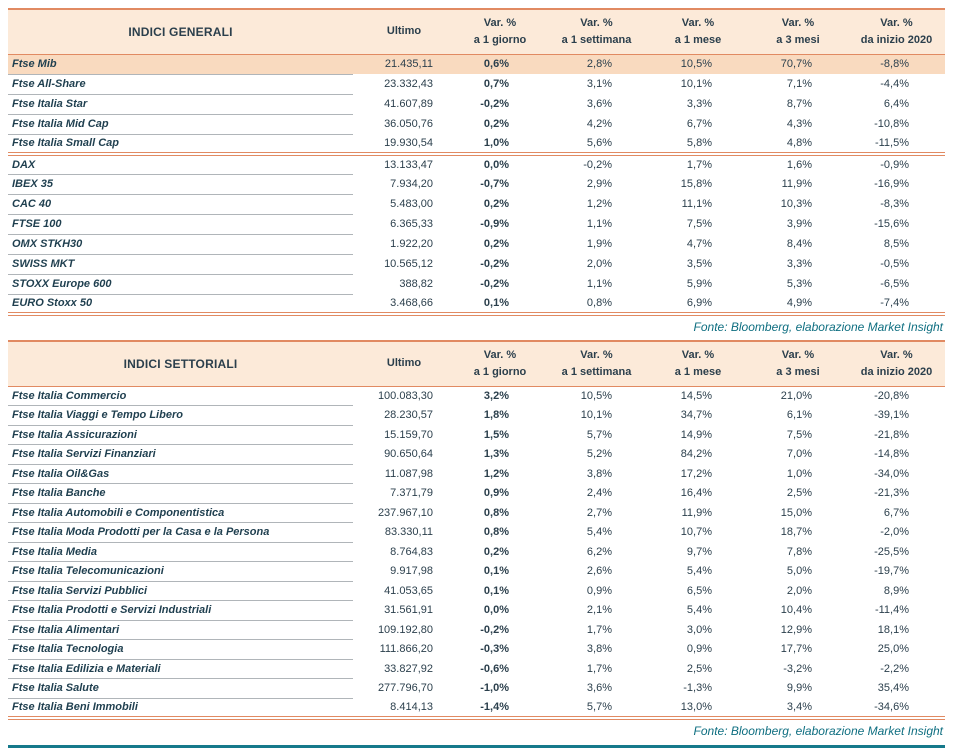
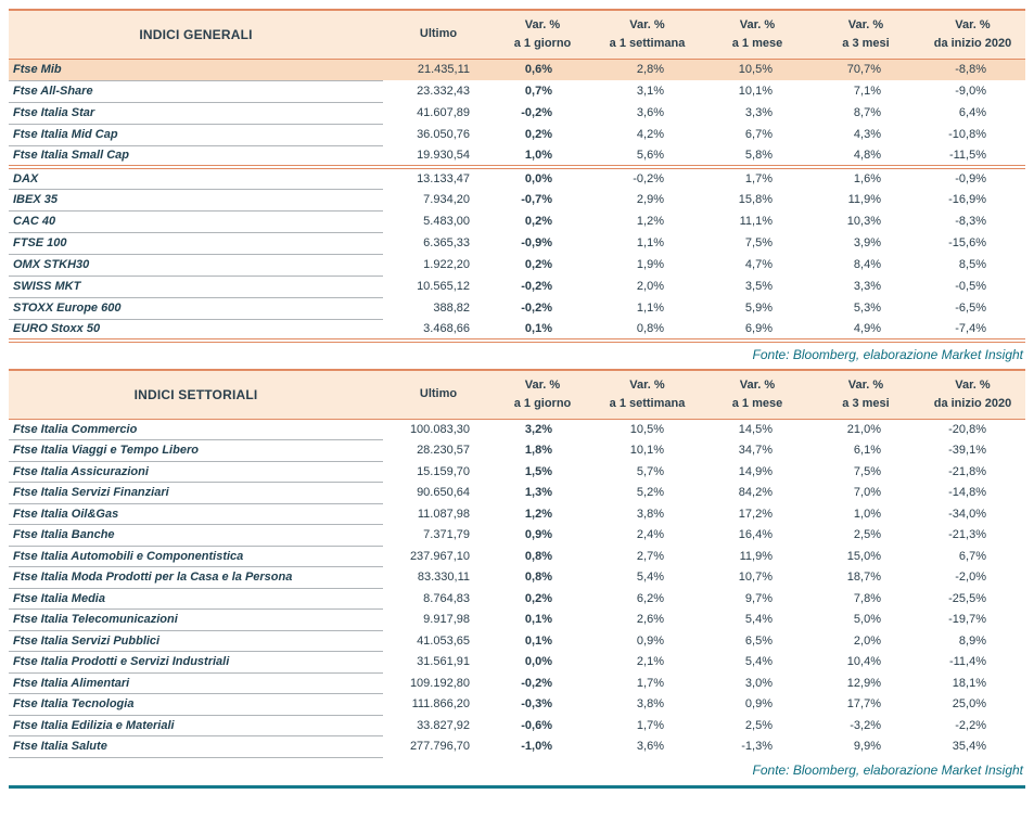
  INDICI GENERALI	Ultimo	Var. % a 1 giorno	Var. % a 1 settimana	Var. % a 1 mese	Var. % a 3 mesi	Var. % da inizio 2020
  Ftse Mib	21.435,11	0,6%	2,8%	10,5%	70,7%	-8,8%
- Ftse All-Share	23.332,43	0,7%	3,1%	10,1%	7,1%	-4,4%
+ Ftse All-Share	23.332,43	0,7%	3,1%	10,1%	7,1%	-9,0%
  Ftse Italia Star	41.607,89	-0,2%	3,6%	3,3%	8,7%	6,4%
  Ftse Italia Mid Cap	36.050,76	0,2%	4,2%	6,7%	4,3%	-10,8%
  Ftse Italia Small Cap	19.930,54	1,0%	5,6%	5,8%	4,8%	-11,5%
  DAX	13.133,47	0,0%	-0,2%	1,7%	1,6%	-0,9%
  IBEX 35	7.934,20	-0,7%	2,9%	15,8%	11,9%	-16,9%
  CAC 40	5.483,00	0,2%	1,2%	11,1%	10,3%	-8,3%
  FTSE 100	6.365,33	-0,9%	1,1%	7,5%	3,9%	-15,6%
  OMX STKH30	1.922,20	0,2%	1,9%	4,7%	8,4%	8,5%
  SWISS MKT	10.565,12	-0,2%	2,0%	3,5%	3,3%	-0,5%
  STOXX Europe 600	388,82	-0,2%	1,1%	5,9%	5,3%	-6,5%
  EURO Stoxx 50	3.468,66	0,1%	0,8%	6,9%	4,9%	-7,4%
  Fonte: Bloomberg, elaborazione Market Insight
  INDICI SETTORIALI	Ultimo	Var. % a 1 giorno	Var. % a 1 settimana	Var. % a 1 mese	Var. % a 3 mesi	Var. % da inizio 2020
  Ftse Italia Commercio	100.083,30	3,2%	10,5%	14,5%	21,0%	-20,8%
  Ftse Italia Viaggi e Tempo Libero	28.230,57	1,8%	10,1%	34,7%	6,1%	-39,1%
  Ftse Italia Assicurazioni	15.159,70	1,5%	5,7%	14,9%	7,5%	-21,8%
  Ftse Italia Servizi Finanziari	90.650,64	1,3%	5,2%	84,2%	7,0%	-14,8%
  Ftse Italia Oil&Gas	11.087,98	1,2%	3,8%	17,2%	1,0%	-34,0%
  Ftse Italia Banche	7.371,79	0,9%	2,4%	16,4%	2,5%	-21,3%
  Ftse Italia Automobili e Componentistica	237.967,10	0,8%	2,7%	11,9%	15,0%	6,7%
  Ftse Italia Moda Prodotti per la Casa e la Persona	83.330,11	0,8%	5,4%	10,7%	18,7%	-2,0%
  Ftse Italia Media	8.764,83	0,2%	6,2%	9,7%	7,8%	-25,5%
  Ftse Italia Telecomunicazioni	9.917,98	0,1%	2,6%	5,4%	5,0%	-19,7%
  Ftse Italia Servizi Pubblici	41.053,65	0,1%	0,9%	6,5%	2,0%	8,9%
  Ftse Italia Prodotti e Servizi Industriali	31.561,91	0,0%	2,1%	5,4%	10,4%	-11,4%
  Ftse Italia Alimentari	109.192,80	-0,2%	1,7%	3,0%	12,9%	18,1%
  Ftse Italia Tecnologia	111.866,20	-0,3%	3,8%	0,9%	17,7%	25,0%
  Ftse Italia Edilizia e Materiali	33.827,92	-0,6%	1,7%	2,5%	-3,2%	-2,2%
  Ftse Italia Salute	277.796,70	-1,0%	3,6%	-1,3%	9,9%	35,4%
- Ftse Italia Beni Immobili	8.414,13	-1,4%	5,7%	13,0%	3,4%	-34,6%
  Fonte: Bloomberg, elaborazione Market Insight
